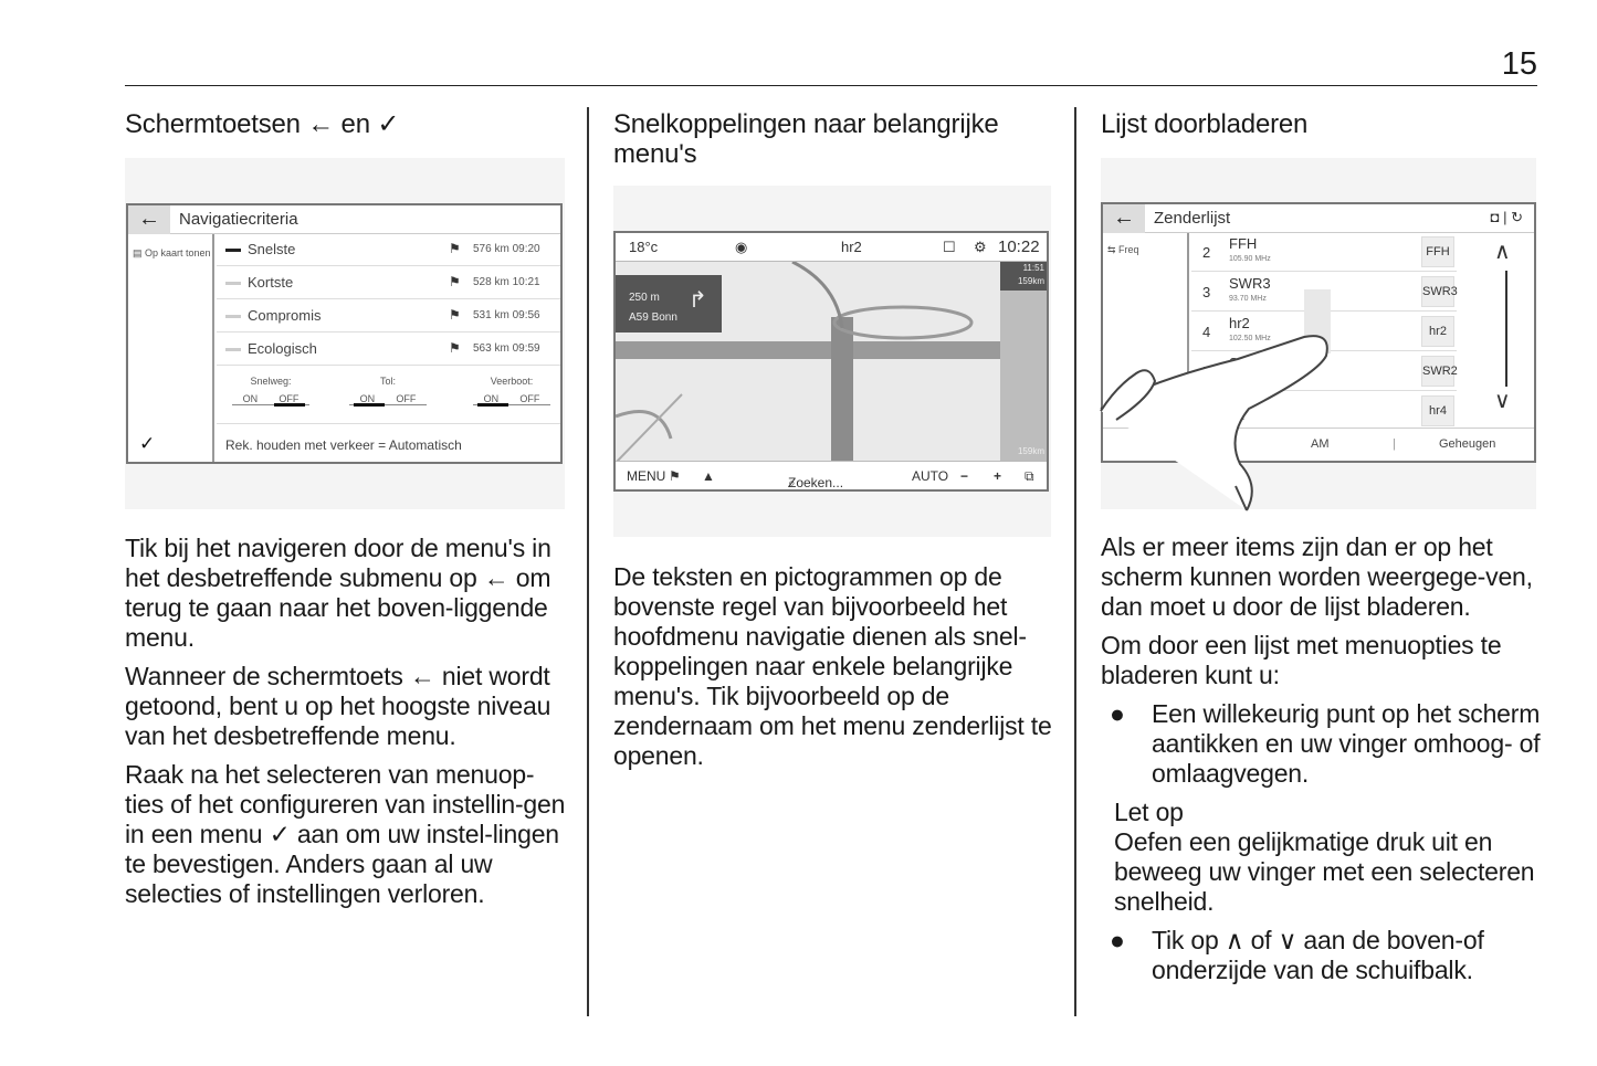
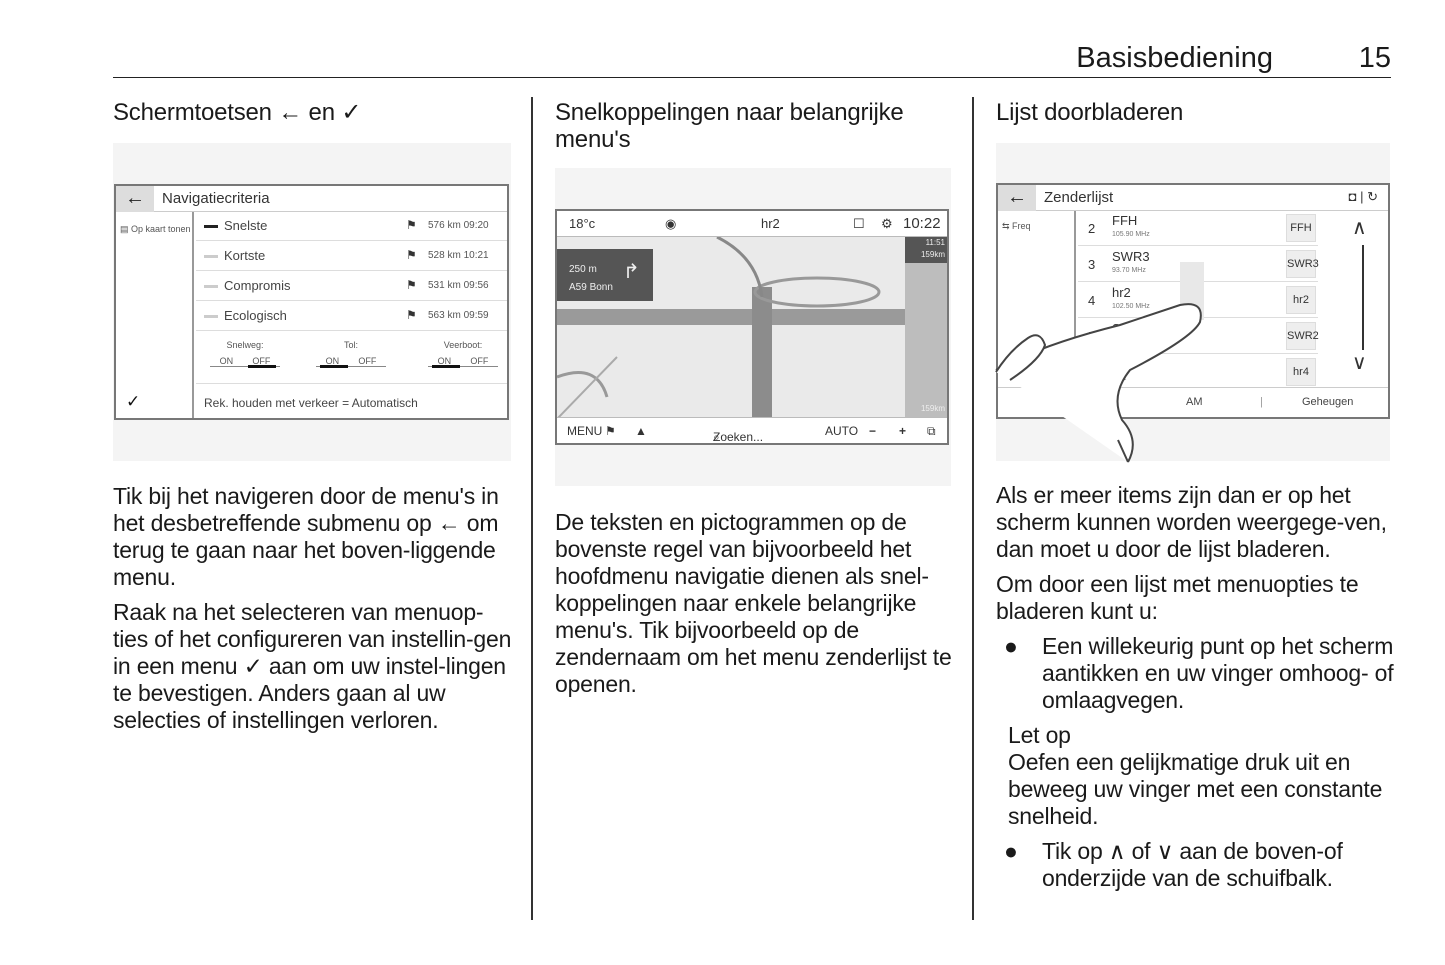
+ Basisbediening
  15
  Schermtoetsen ← en ✓
  ←
  Navigatiecriteria
  ▤ Op kaart tonen
  ✓
  Snelste
  ⚑
  576 km 09:20
  Kortste
  ⚑
  528 km 10:21
  Compromis
  ⚑
  531 km 09:56
  Ecologisch
  ⚑
  563 km 09:59
  Snelweg:
  ON
  OFF
  Tol:
  ON
  OFF
  Veerboot:
  ON
  OFF
  Rek. houden met verkeer = Automatisch
  Tik bij het navigeren door de menu's in het desbetreffende submenu op ← om terug te gaan naar het boven-liggende menu.
- Wanneer de schermtoets ← niet wordt getoond, bent u op het hoogste niveau van het desbetreffende menu.
  Raak na het selecteren van menuop-ties of het configureren van instellin-gen in een menu ✓ aan om uw instel-lingen te bevestigen. Anders gaan al uw selecties of instellingen verloren.
  Snelkoppelingen naar belangrijke menu's
  18°c
  ◉
  hr2
  ☐
  ⚙
  10:22
  250 m
  A59 Bonn
  ↱
  11:51
  159km
  159km
  MENU
  ⚑
  ▲
  ⌕
  Zoeken...
  AUTO
  −
  +
  ⧉
  De teksten en pictogrammen op de bovenste regel van bijvoorbeeld het hoofdmenu navigatie dienen als snel-koppelingen naar enkele belangrijke menu's. Tik bijvoorbeeld op de zendernaam om het menu zenderlijst te openen.
  Lijst doorbladeren
  ←
  Zenderlijst
  ◘ | ↻
  ⇆ Freq
  2
  FFH
  FFH
  3
  SWR3
  SWR3
  4
  hr2
  hr2
  SWR2
  hr4
  ∧
  ∨
  AM
  |
  Geheugen
  Als er meer items zijn dan er op het scherm kunnen worden weergege-ven, dan moet u door de lijst bladeren.
  Om door een lijst met menuopties te bladeren kunt u:
  ●
  Een willekeurig punt op het scherm aantikken en uw vinger omhoog- of omlaagvegen.
  Let op
- Oefen een gelijkmatige druk uit en beweeg uw vinger met een selecteren snelheid.
+ Oefen een gelijkmatige druk uit en beweeg uw vinger met een constante snelheid.
  ●
  Tik op ∧ of ∨ aan de boven-of onderzijde van de schuifbalk.
